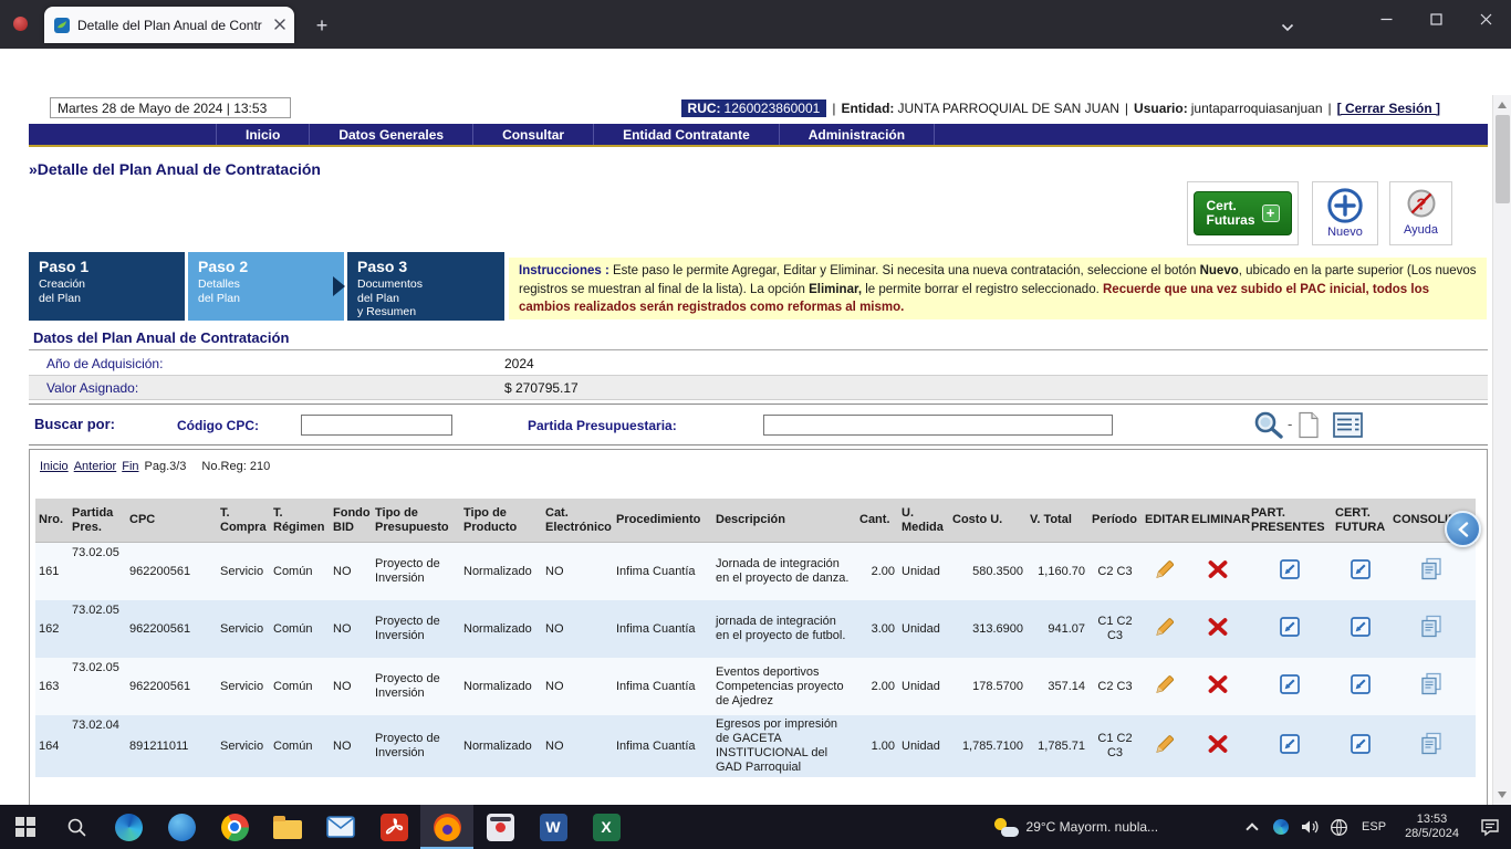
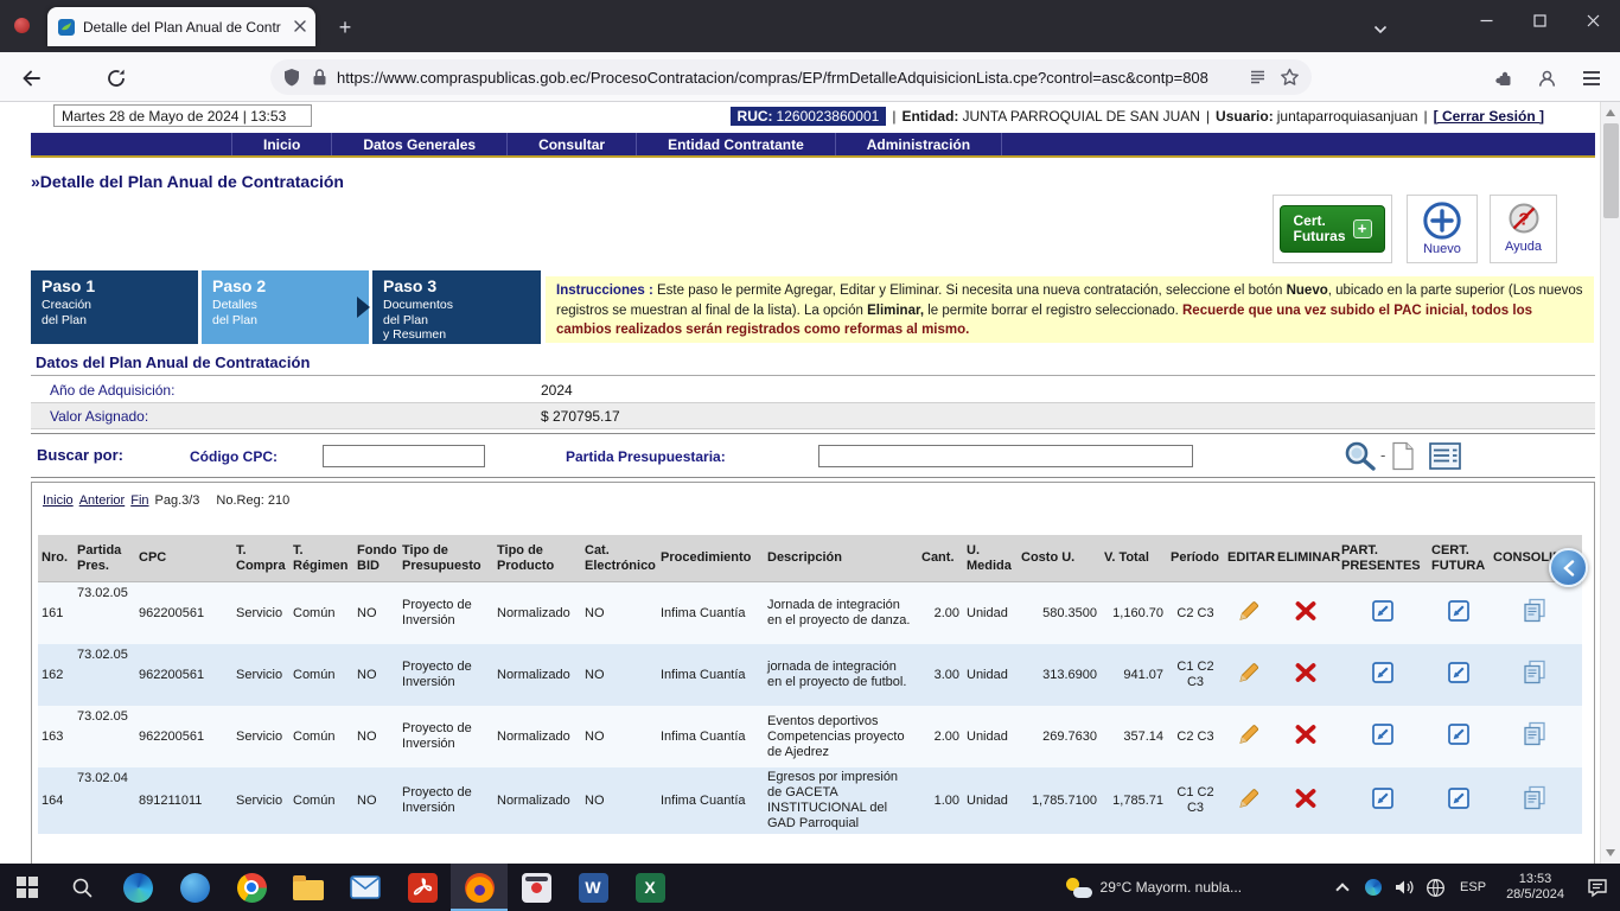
  Detalle del Plan Anual de Contr
  +
+ https://www.compraspublicas.gob.ec/ProcesoContratacion/compras/EP/frmDetalleAdquisicionLista.cpe?control=asc&contp=808
  Martes 28 de Mayo de 2024 | 13:53
  RUC: 1260023860001
  |
  Entidad: JUNTA PARROQUIAL DE SAN JUAN
  |
  Usuario: juntaparroquiasanjuan
  |
  [ Cerrar Sesión ]
  Inicio
  Datos Generales
  Consultar
  Entidad Contratante
  Administración
  »Detalle del Plan Anual de Contratación
  Cert.
  Futuras
  +
  Nuevo
  Ayuda
  Paso 1
  Creación
  del Plan
  Paso 2
  Detalles
  del Plan
  Paso 3
  Documentos
  del Plan
  y Resumen
  Instrucciones : Este paso le permite Agregar, Editar y Eliminar. Si necesita una nueva contratación, seleccione el botón Nuevo, ubicado en la parte superior (Los nuevos registros se muestran al final de la lista). La opción Eliminar, le permite borrar el registro seleccionado. Recuerde que una vez subido el PAC inicial, todos los cambios realizados serán registrados como reformas al mismo.
  Datos del Plan Anual de Contratación
  Año de Adquisición:
  2024
  Valor Asignado:
  $ 270795.17
  Buscar por:
  Código CPC:
  Partida Presupuestaria:
  -
  Inicio Anterior Fin Pag.3/3 No.Reg: 210
  Nro.
  Partida Pres.
  CPC
  T. Compra
  T. Régimen
  Fondo BID
  Tipo de Presupuesto
  Tipo de Producto
  Cat. Electrónico
  Procedimiento
  Descripción
  Cant.
  U. Medida
  Costo U.
  V. Total
  Período
  EDITAR
  ELIMINAR
  PART. PRESENTES
  CERT. FUTURA
  161
  73.02.05
  962200561
  Servicio
  Común
  NO
  Proyecto de Inversión
  Normalizado
  NO
  Infima Cuantía
  Jornada de integración en el proyecto de danza.
  2.00
  Unidad
  580.3500
  1,160.70
  C2 C3
  162
  73.02.05
  962200561
  Servicio
  Común
  NO
  Proyecto de Inversión
  Normalizado
  NO
  Infima Cuantía
  jornada de integración en el proyecto de futbol.
  3.00
  Unidad
  313.6900
  941.07
  C1 C2 C3
  163
  73.02.05
  962200561
  Servicio
  Común
  NO
  Proyecto de Inversión
  Normalizado
  NO
  Infima Cuantía
  Eventos deportivos Competencias proyecto de Ajedrez
  2.00
  Unidad
- 178.5700
+ 269.7630
  357.14
  C2 C3
  164
  73.02.04
  891211011
  Servicio
  Común
  NO
  Proyecto de Inversión
  Normalizado
  NO
  Infima Cuantía
  Egresos por impresión de GACETA INSTITUCIONAL del GAD Parroquial
  1.00
  Unidad
  1,785.7100
  1,785.71
  C1 C2 C3
  W
  X
  29°C Mayorm. nubla...
  ESP
  13:53
  28/5/2024
